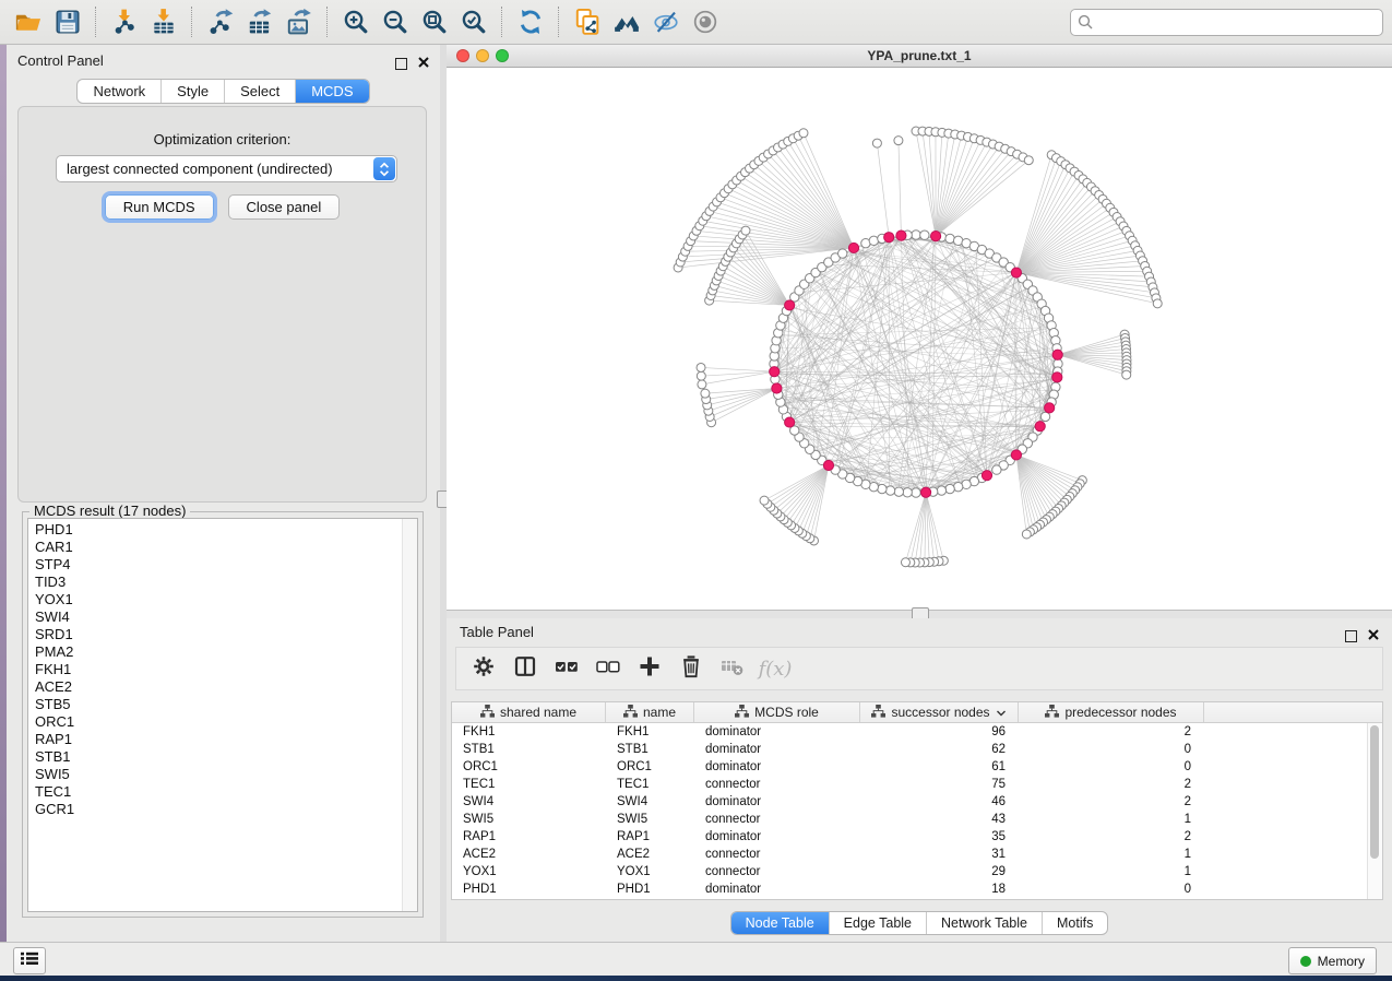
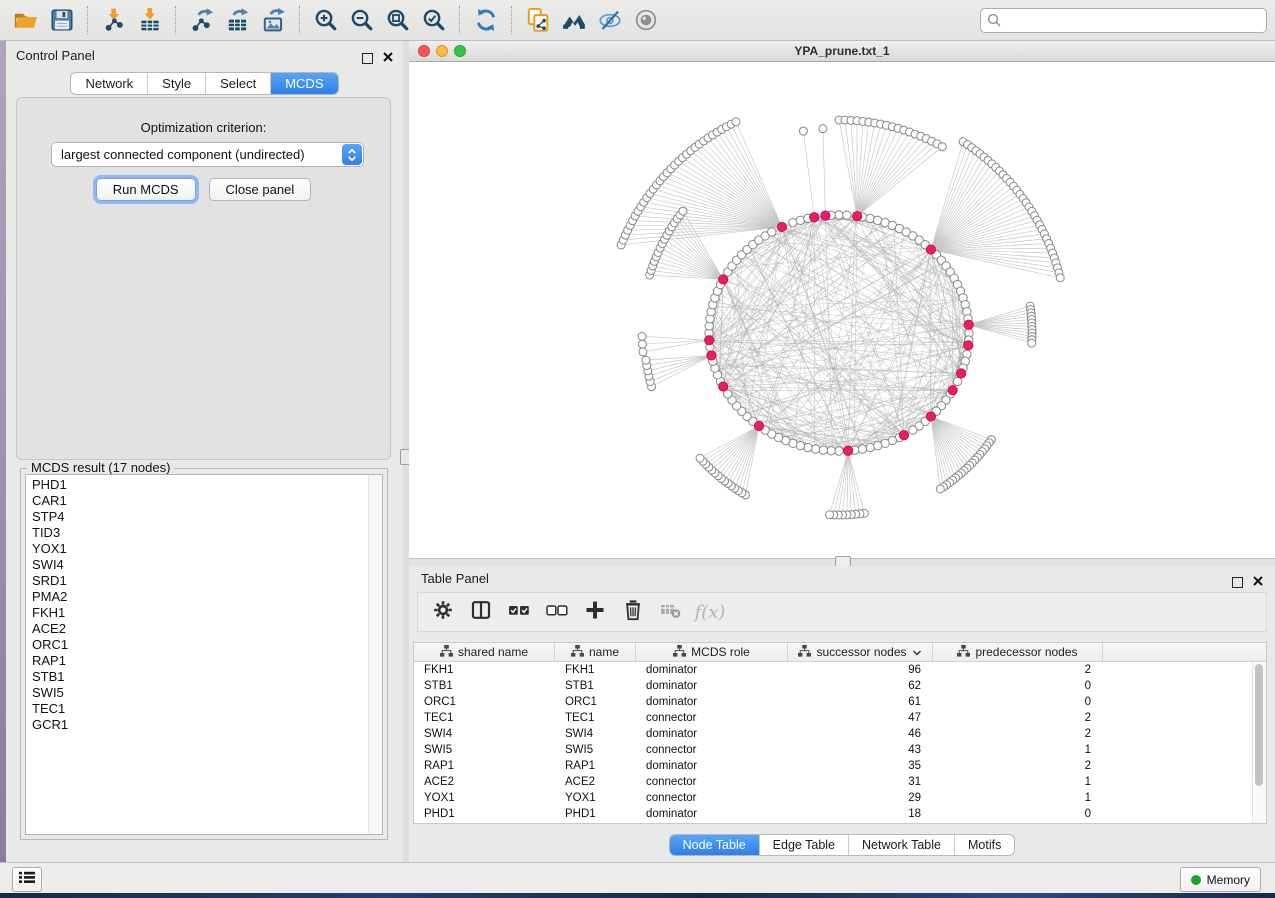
  Control Panel
  Network
  Style
  Select
  MCDS
  Optimization criterion:
  largest connected component (undirected)
  Run MCDS
  Close panel
  MCDS result (17 nodes)
  PHD1
  CAR1
  STP4
  TID3
  YOX1
  SWI4
  SRD1
  PMA2
  FKH1
  ACE2
- STB5
  ORC1
  RAP1
  STB1
  SWI5
  TEC1
  GCR1
  YPA_prune.txt_1
  Table Panel
  f(x)
  shared name
  name
  MCDS role
  successor nodes
  predecessor nodes
  FKH1
  FKH1
  dominator
  96
  2
  STB1
  STB1
  dominator
  62
  0
  ORC1
  ORC1
  dominator
  61
  0
  TEC1
  TEC1
  connector
- 75
+ 47
  2
  SWI4
  SWI4
  dominator
  46
  2
  SWI5
  SWI5
  connector
  43
  1
  RAP1
  RAP1
  dominator
  35
  2
  ACE2
  ACE2
  connector
  31
  1
  YOX1
  YOX1
  connector
  29
  1
  PHD1
  PHD1
  dominator
  18
  0
  Node Table
  Edge Table
  Network Table
  Motifs
  Memory
